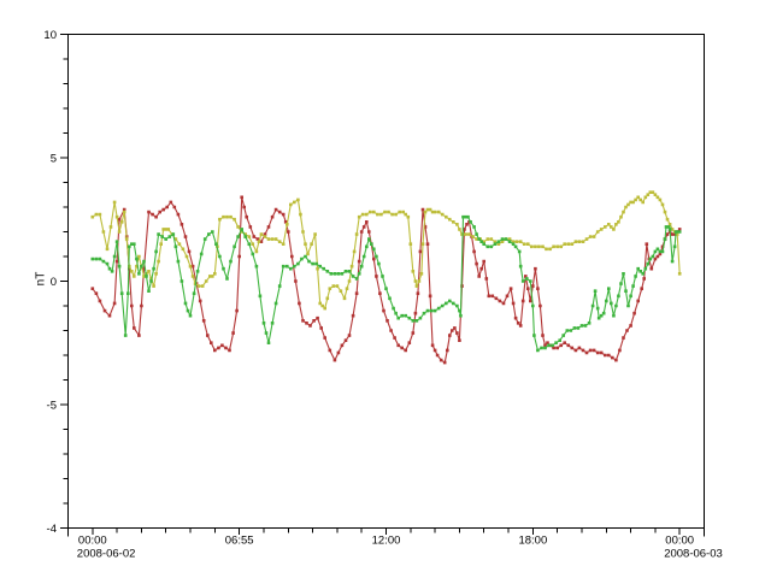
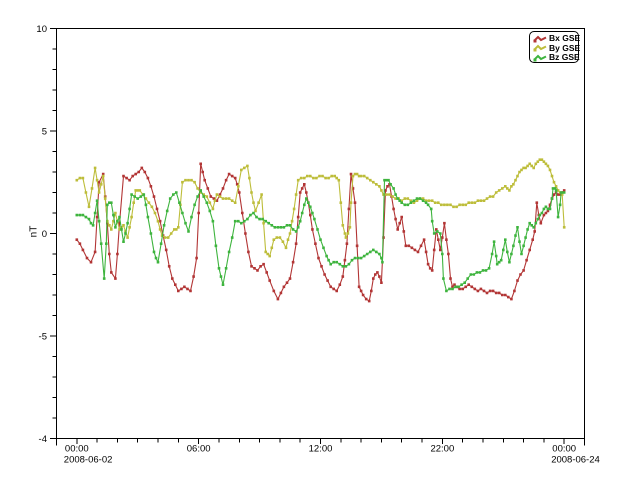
  00:00
  2008-06-02
- 06:55
+ 06:00
  12:00
- 18:00
+ 22:00
  00:00
- 2008-06-03
+ 2008-06-24
  -4
  -5
  0
  5
  10
+ Bx GSE
+ By GSE
+ Bz GSE
